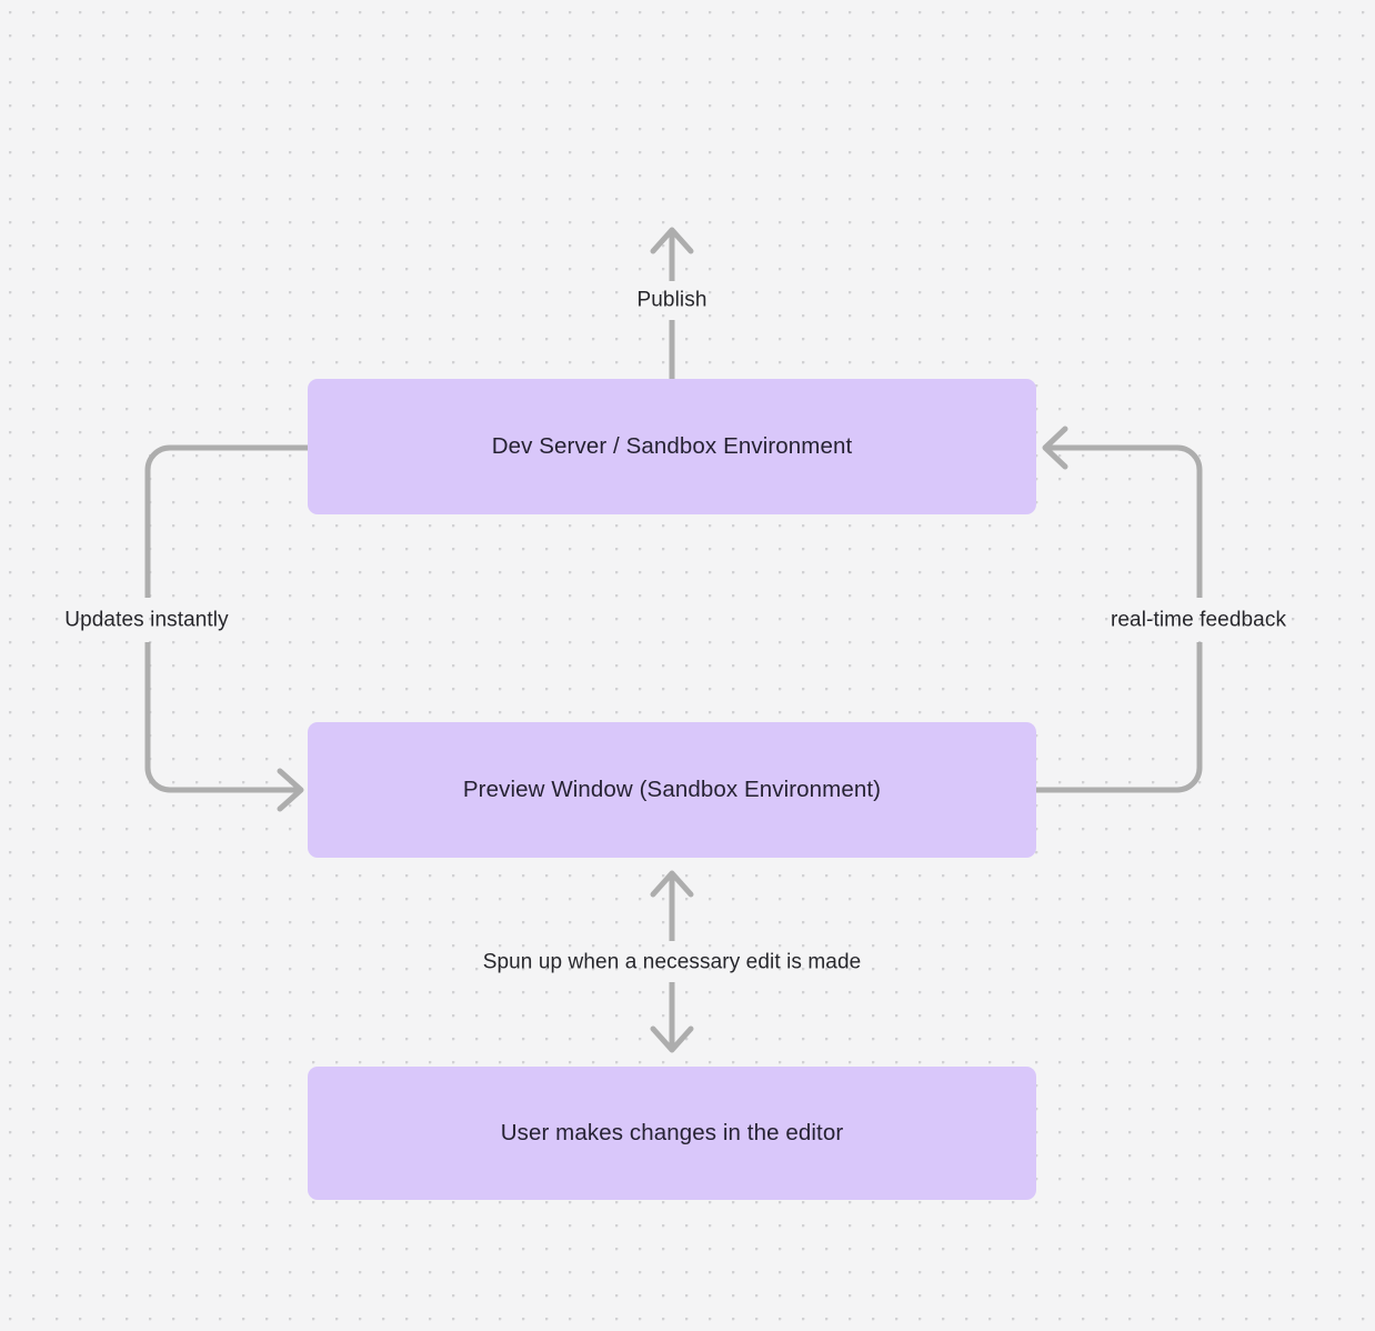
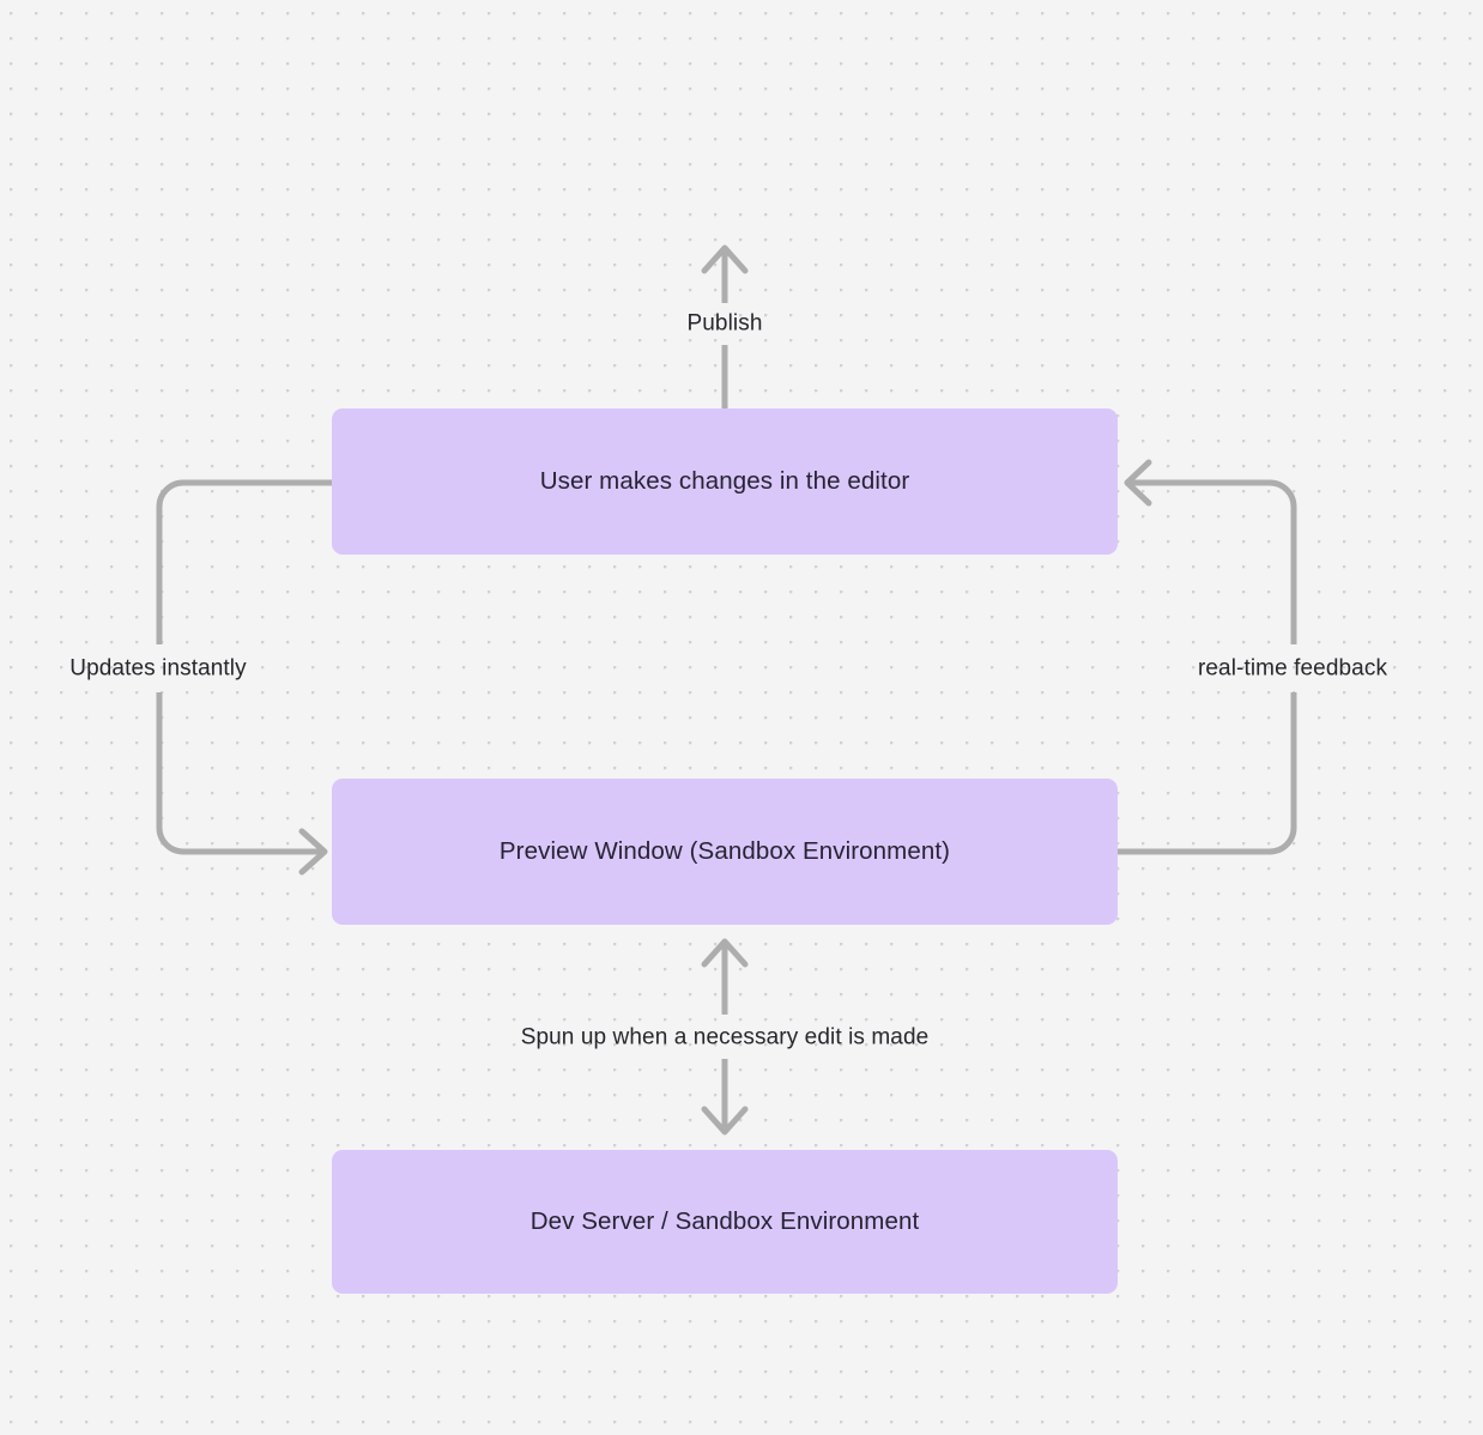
- Dev Server / Sandbox Environment
+ User makes changes in the editor
  Preview Window (Sandbox Environment)
- User makes changes in the editor
+ Dev Server / Sandbox Environment
  Publish
  Updates instantly
  real-time feedback
  Spun up when a necessary edit is made
